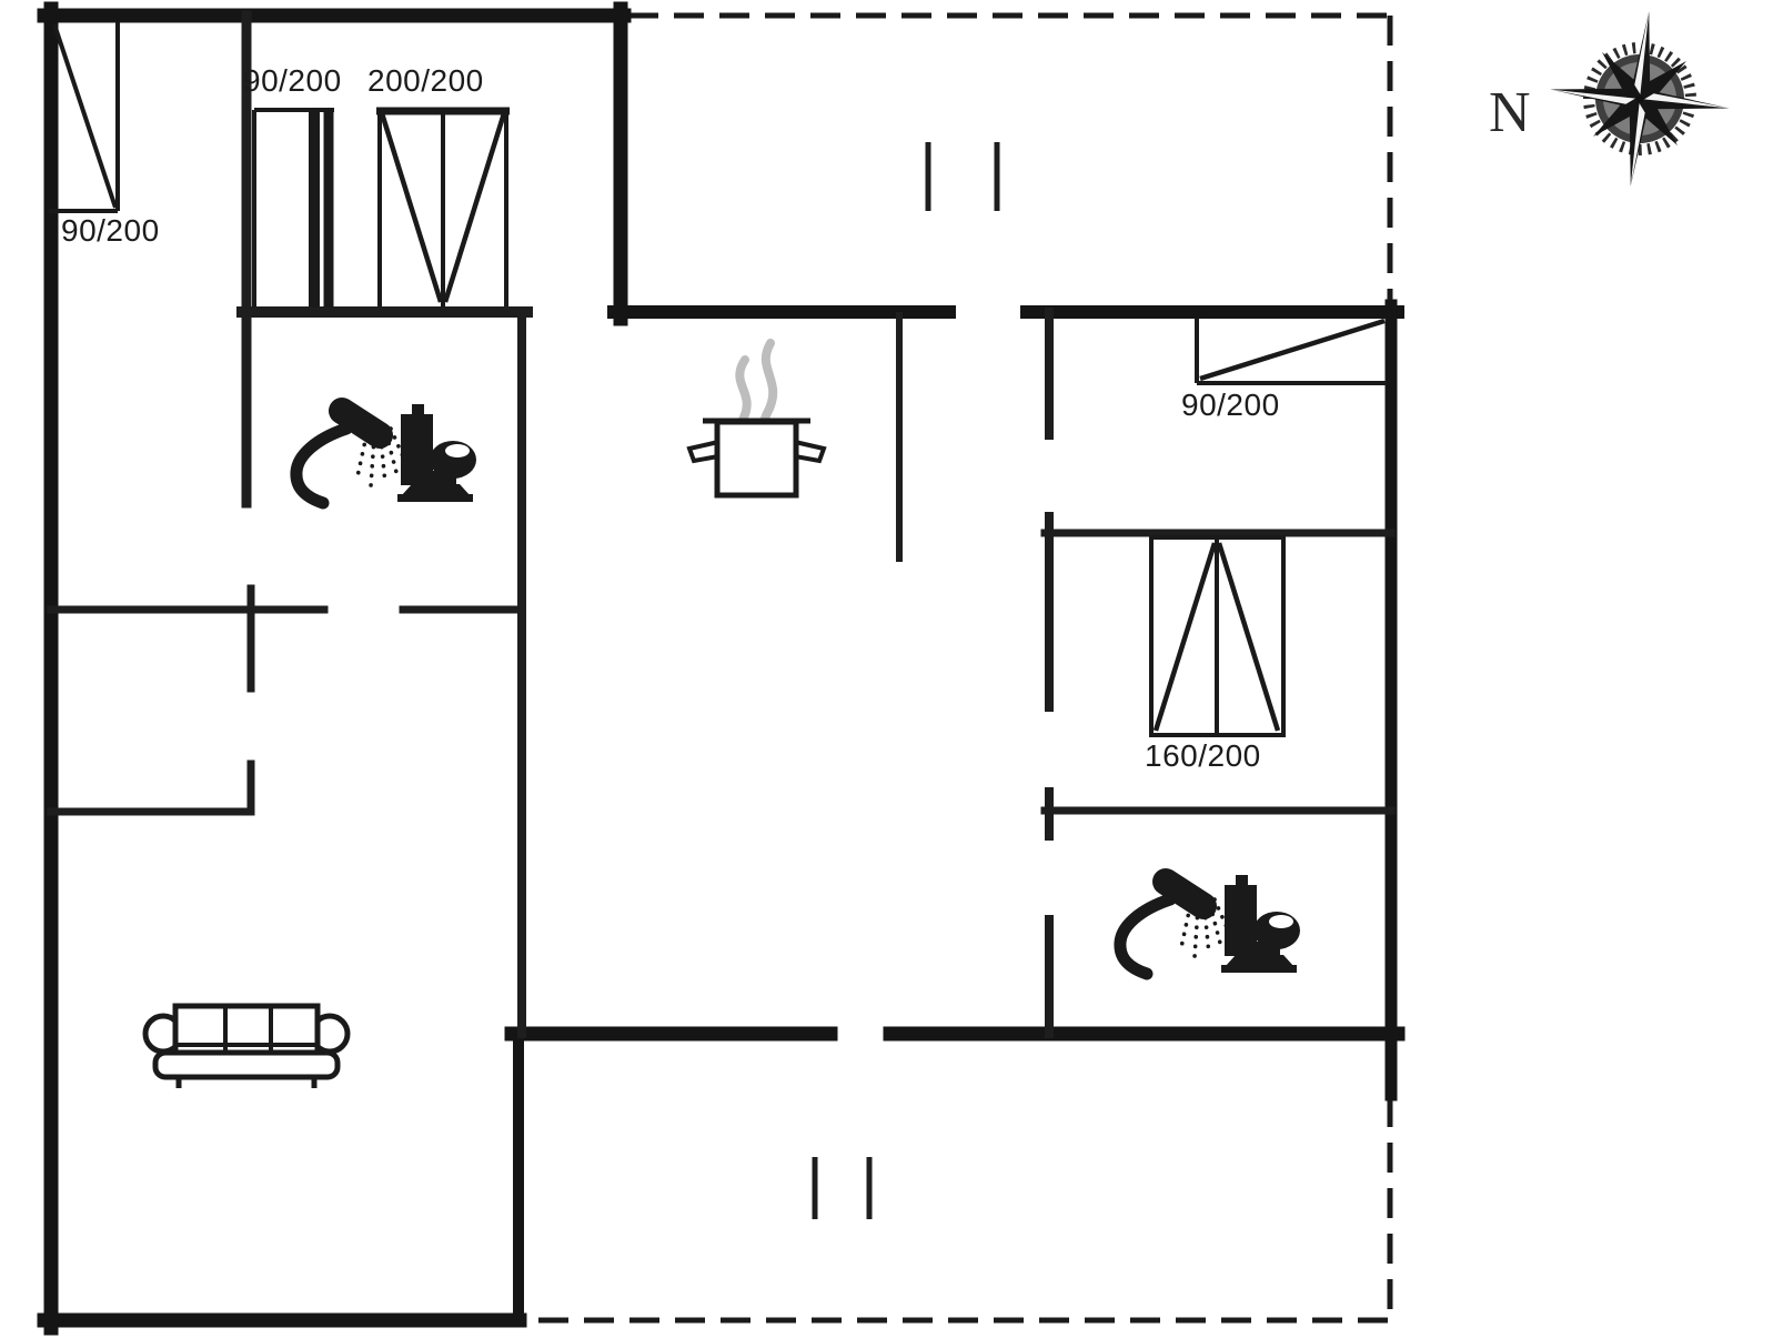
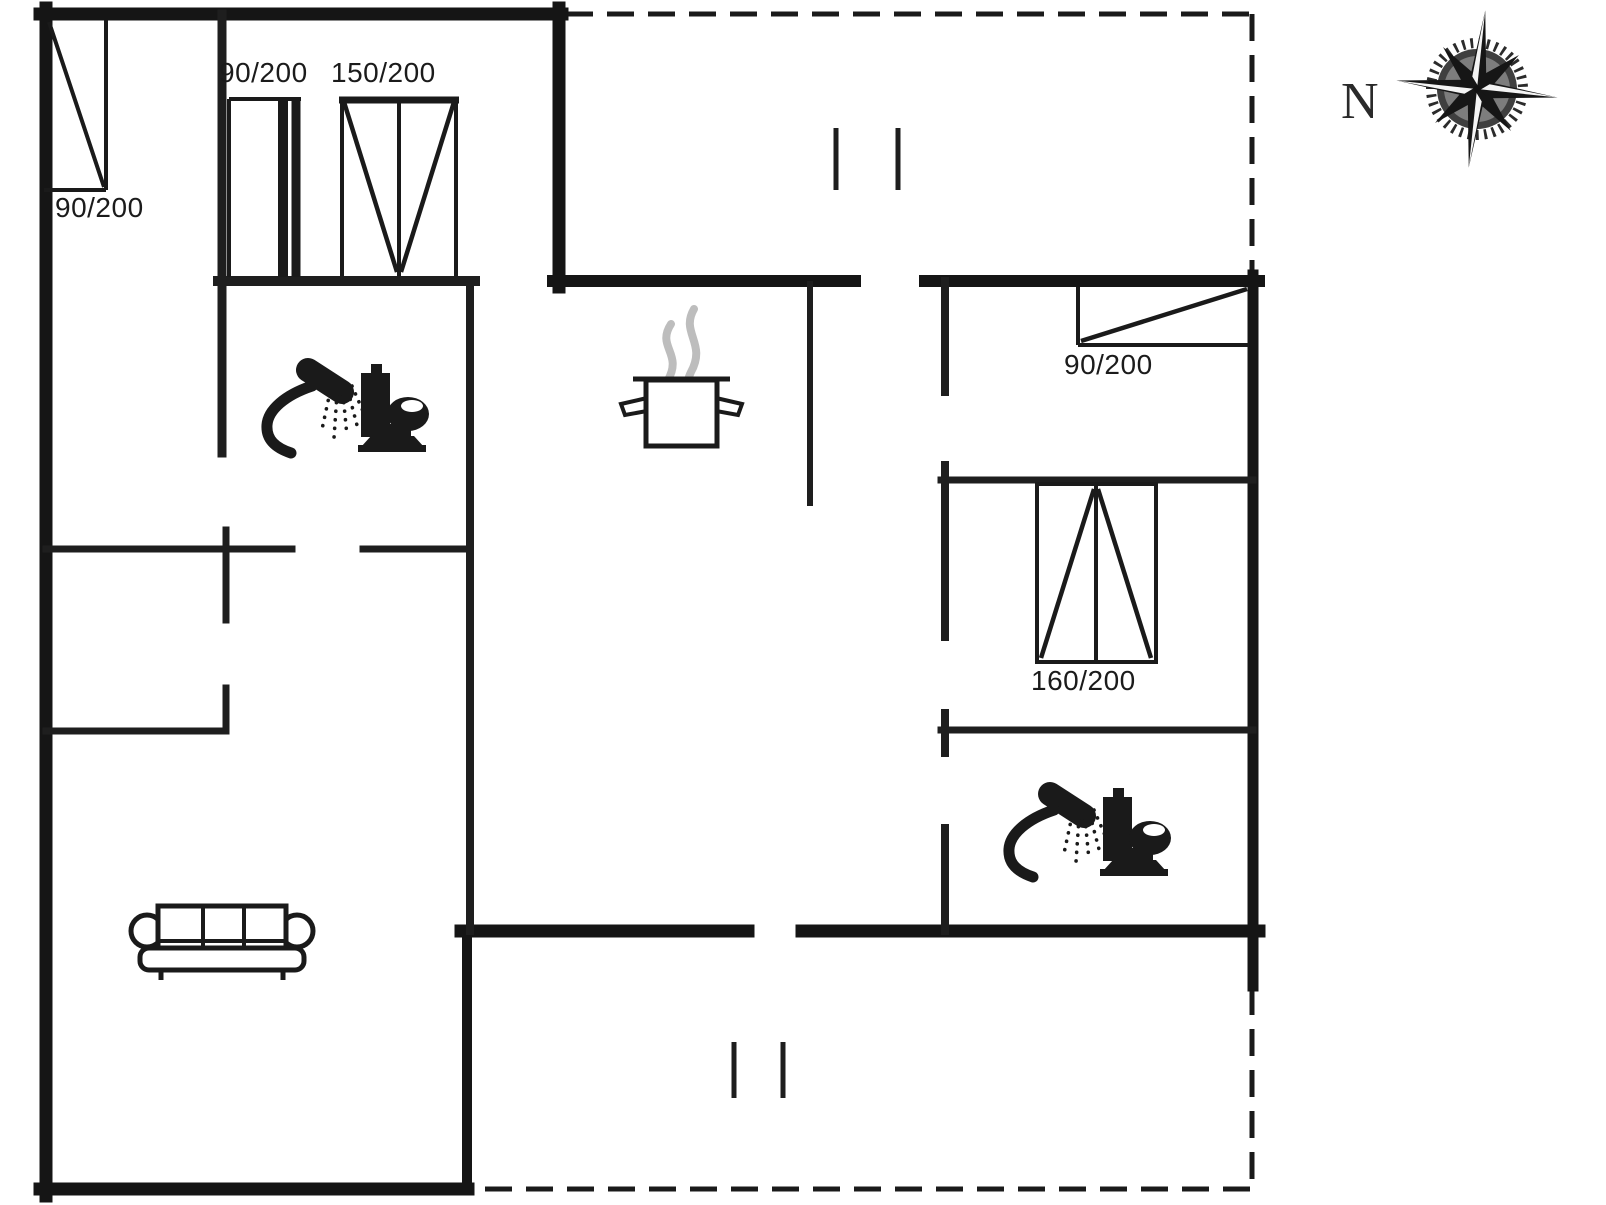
  90/200
  90/200
- 200/200
+ 150/200
  90/200
  160/200
  N
